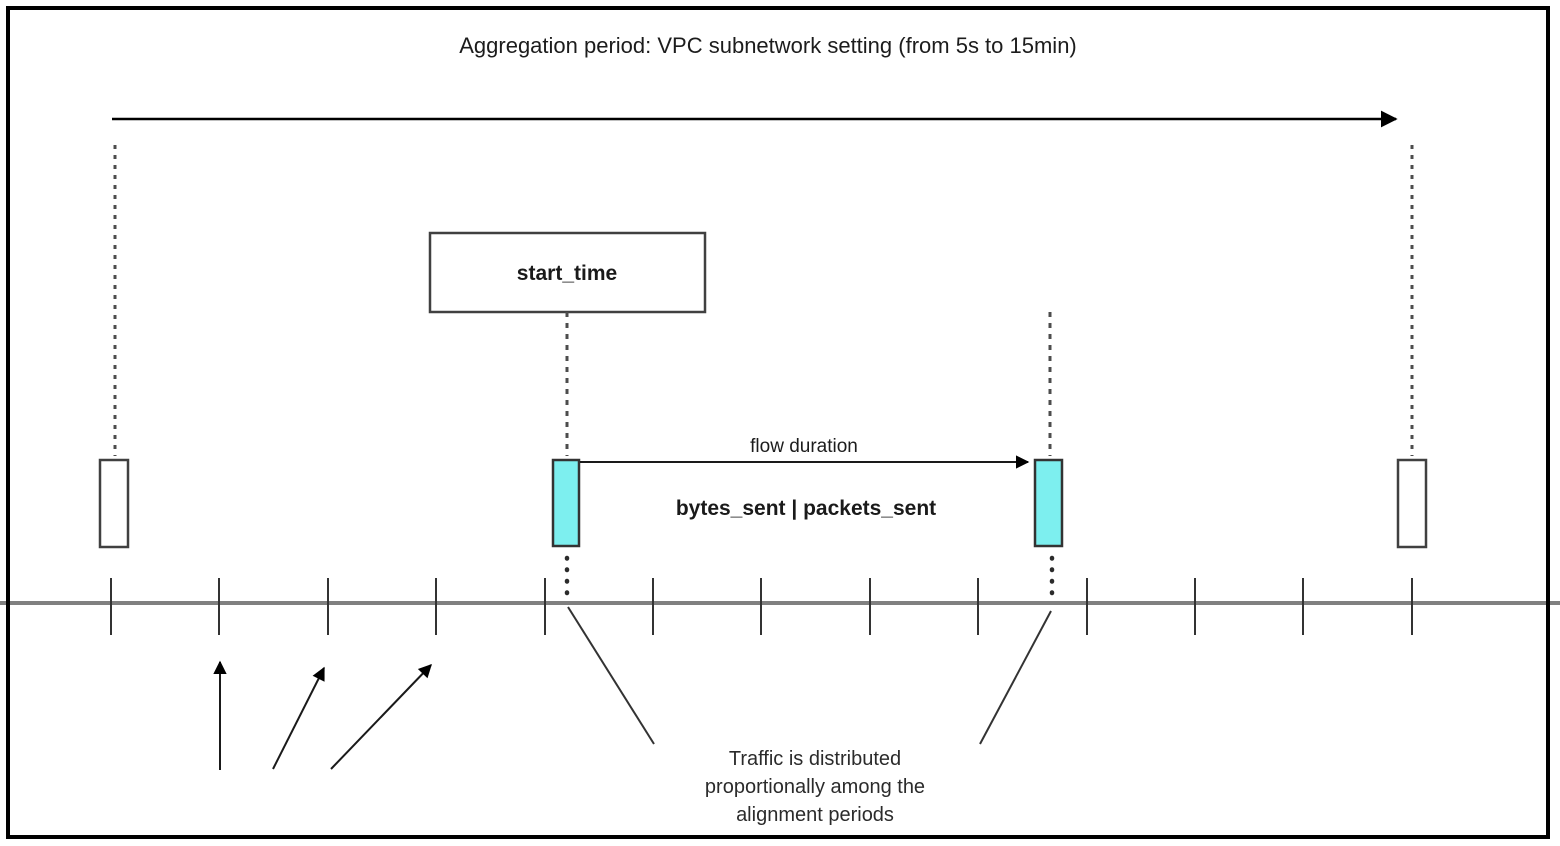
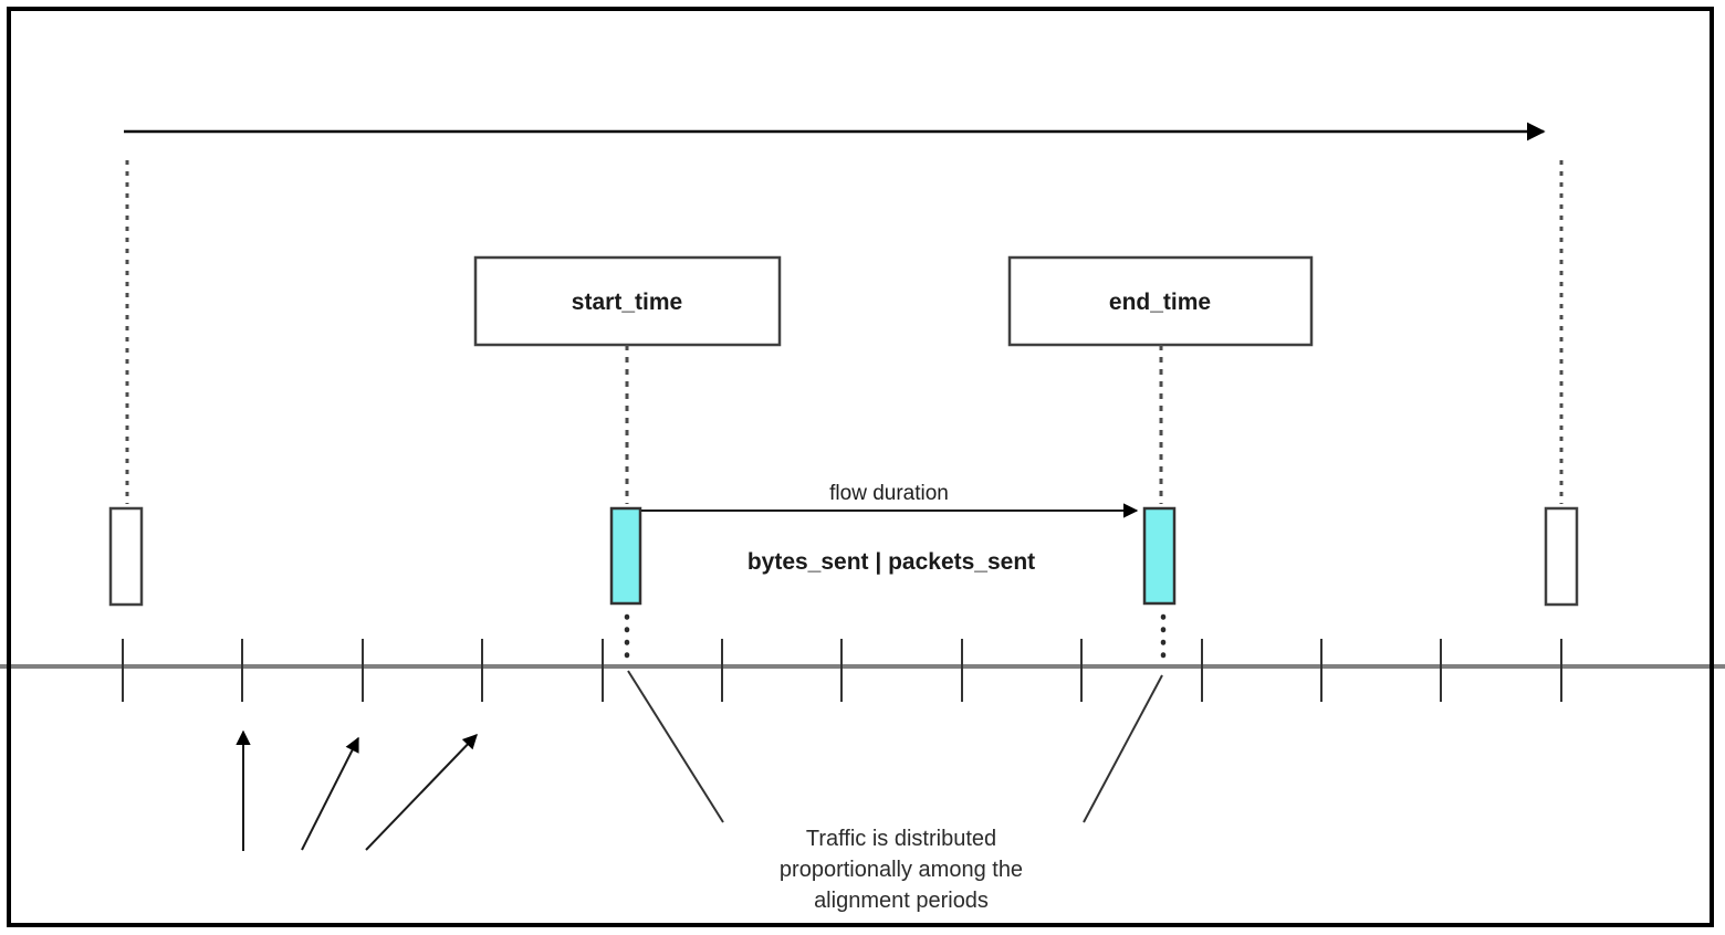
- Aggregation period: VPC subnetwork setting (from 5s to 15min)
  start_time
+ end_time
  flow duration
  bytes_sent | packets_sent
  Traffic is distributed
  proportionally among the
  alignment periods
